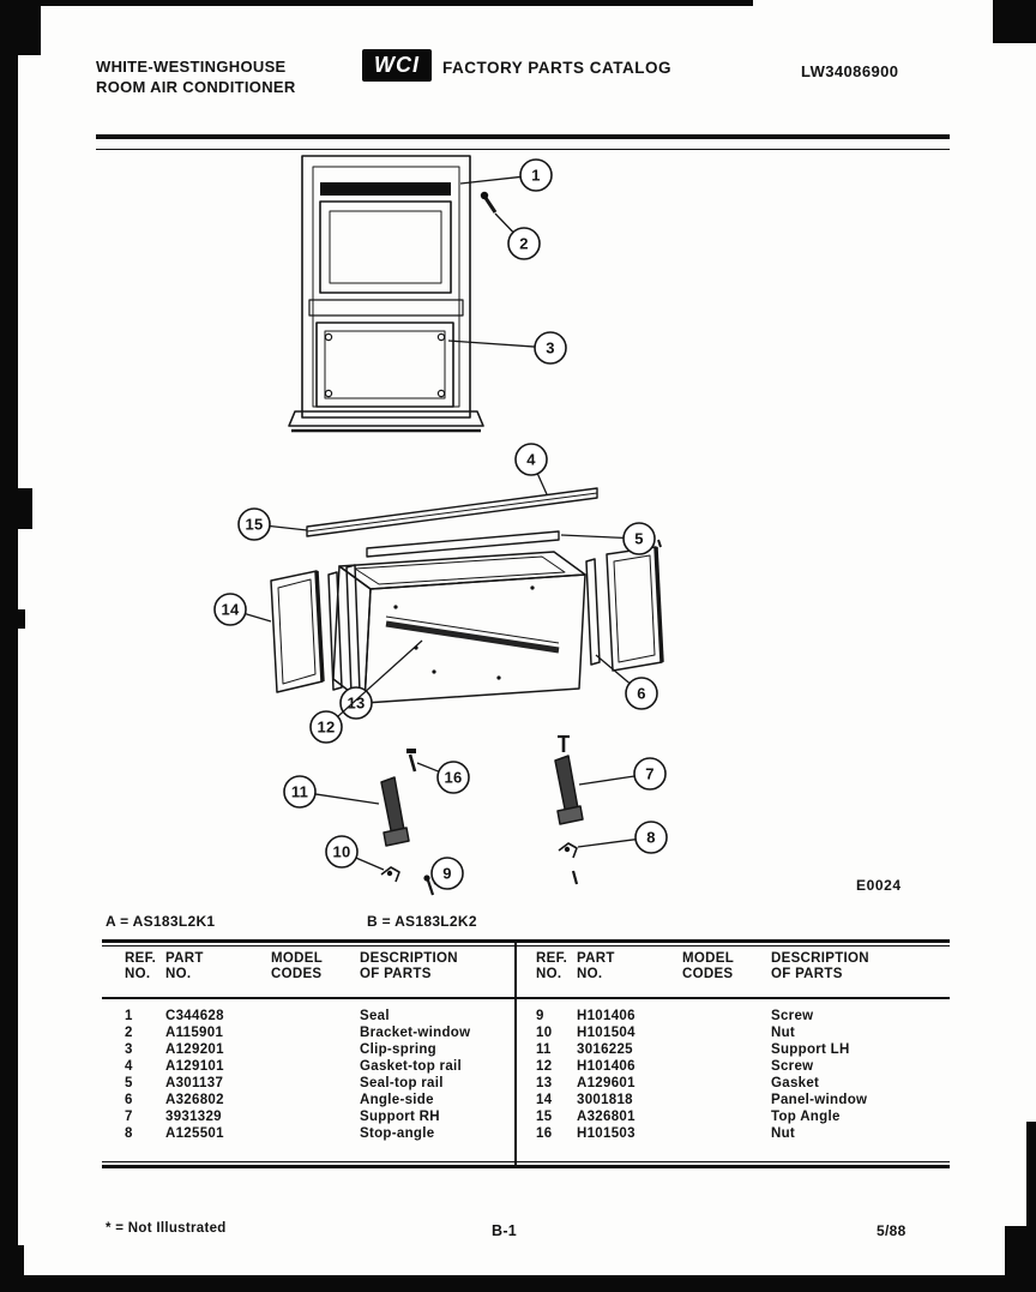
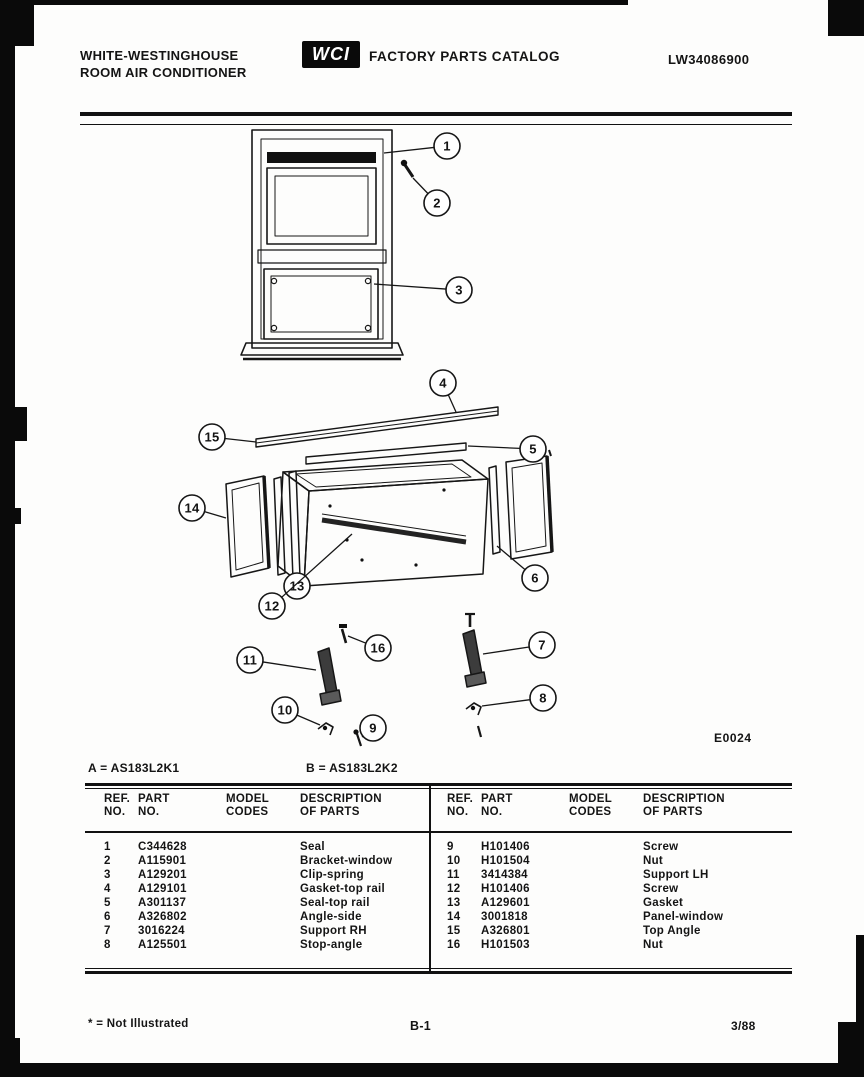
  WHITE-WESTINGHOUSE
  ROOM AIR CONDITIONER
  WCI
  FACTORY PARTS CATALOG
  LW34086900
  1
  2
  3
  4
  15
  5
  6
  14
  13
  12
  16
  11
  7
  8
  10
  9
  E0024
  A = AS183L2K1
  B = AS183L2K2
  REF.
  NO.
  PART
  NO.
  MODEL
  CODES
  DESCRIPTION
  OF PARTS
  REF.
  NO.
  PART
  NO.
  MODEL
  CODES
  DESCRIPTION
  OF PARTS
  1
  C344628
  Seal
  2
  A115901
  Bracket-window
  3
  A129201
  Clip-spring
  4
  A129101
  Gasket-top rail
  5
  A301137
  Seal-top rail
  6
  A326802
  Angle-side
  7
- 3931329
+ 3016224
  Support RH
  8
  A125501
  Stop-angle
  9
  H101406
  Screw
  10
  H101504
  Nut
  11
- 3016225
+ 3414384
  Support LH
  12
  H101406
  Screw
  13
  A129601
  Gasket
  14
  3001818
  Panel-window
  15
  A326801
  Top Angle
  16
  H101503
  Nut
  * = Not Illustrated
  B-1
- 5/88
+ 3/88
